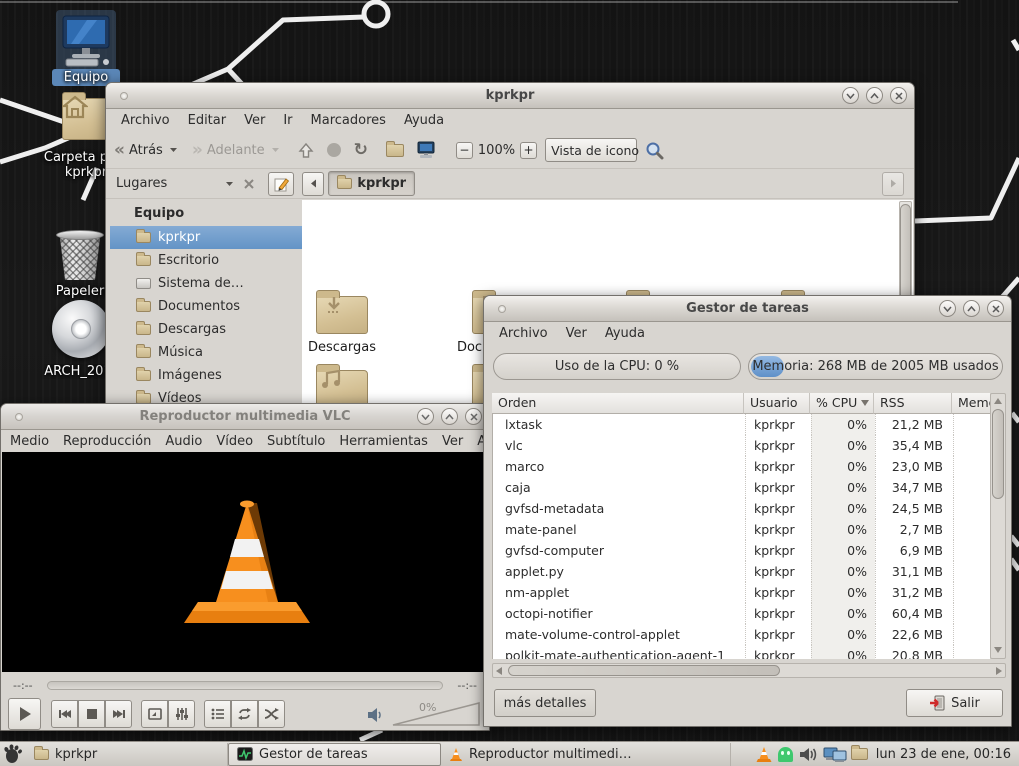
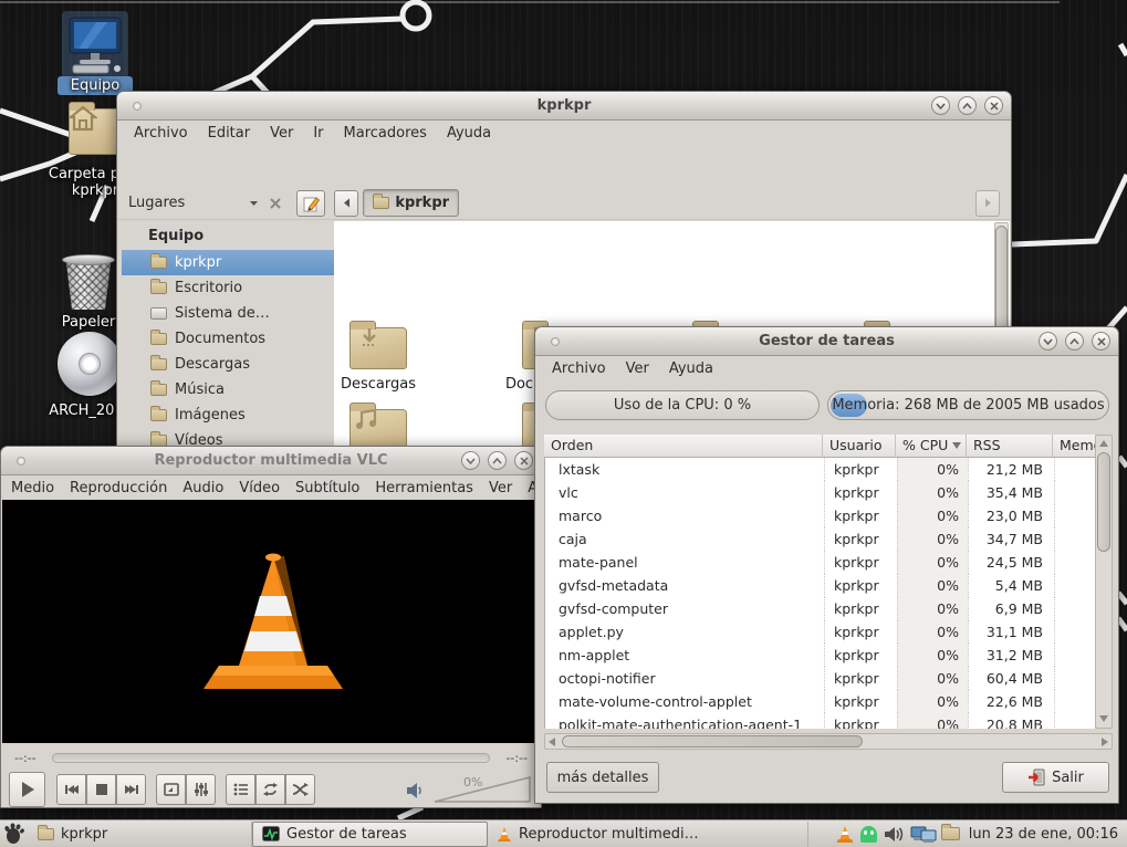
  Equipo
  Carpeta p
  kprkp
  Papeler
  ARCH_20
  kprkpr
  Archivo
  Editar
  Ver
  Ir
  Marcadores
  Ayuda
- «
- Atrás
- »
- Adelante
- ↻
- −
- 100%
- +
- Vista de icono
  Lugares
  kprkpr
  Equipo
  kprkpr
  Escritorio
  Sistema de…
  Documentos
  Descargas
  Música
  Imágenes
  Vídeos
  Descargas
  Reproductor multimedia VLC
  Medio
  Reproducción
  Audio
  Vídeo
  Subtítulo
  Herramientas
  Ver
  --:--
  --:--
  0%
  Gestor de tareas
  Archivo
  Ver
  Ayuda
  Uso de la CPU: 0 %
  Memoria: 268 MB de 2005 MB usados
  Orden
  Usuario
  % CPU
  RSS
  Mem
  lxtask
  kprkpr
  0%
  21,2 MB
  vlc
  kprkpr
  0%
  35,4 MB
  marco
  kprkpr
  0%
  23,0 MB
  caja
  kprkpr
  0%
  34,7 MB
- gvfsd-metadata
+ mate-panel
  kprkpr
  0%
  24,5 MB
- mate-panel
+ gvfsd-metadata
  kprkpr
  0%
- 2,7 MB
+ 5,4 MB
  gvfsd-computer
  kprkpr
  0%
  6,9 MB
  applet.py
  kprkpr
  0%
  31,1 MB
  nm-applet
  kprkpr
  0%
  31,2 MB
  octopi-notifier
  kprkpr
  0%
  60,4 MB
  mate-volume-control-applet
  kprkpr
  0%
  22,6 MB
  polkit-mate-authentication-agent-1
  kprkpr
  0%
  20,8 MB
  más detalles
  Salir
  kprkpr
  Gestor de tareas
  Reproductor multimedi…
  lun 23 de ene, 00:16
